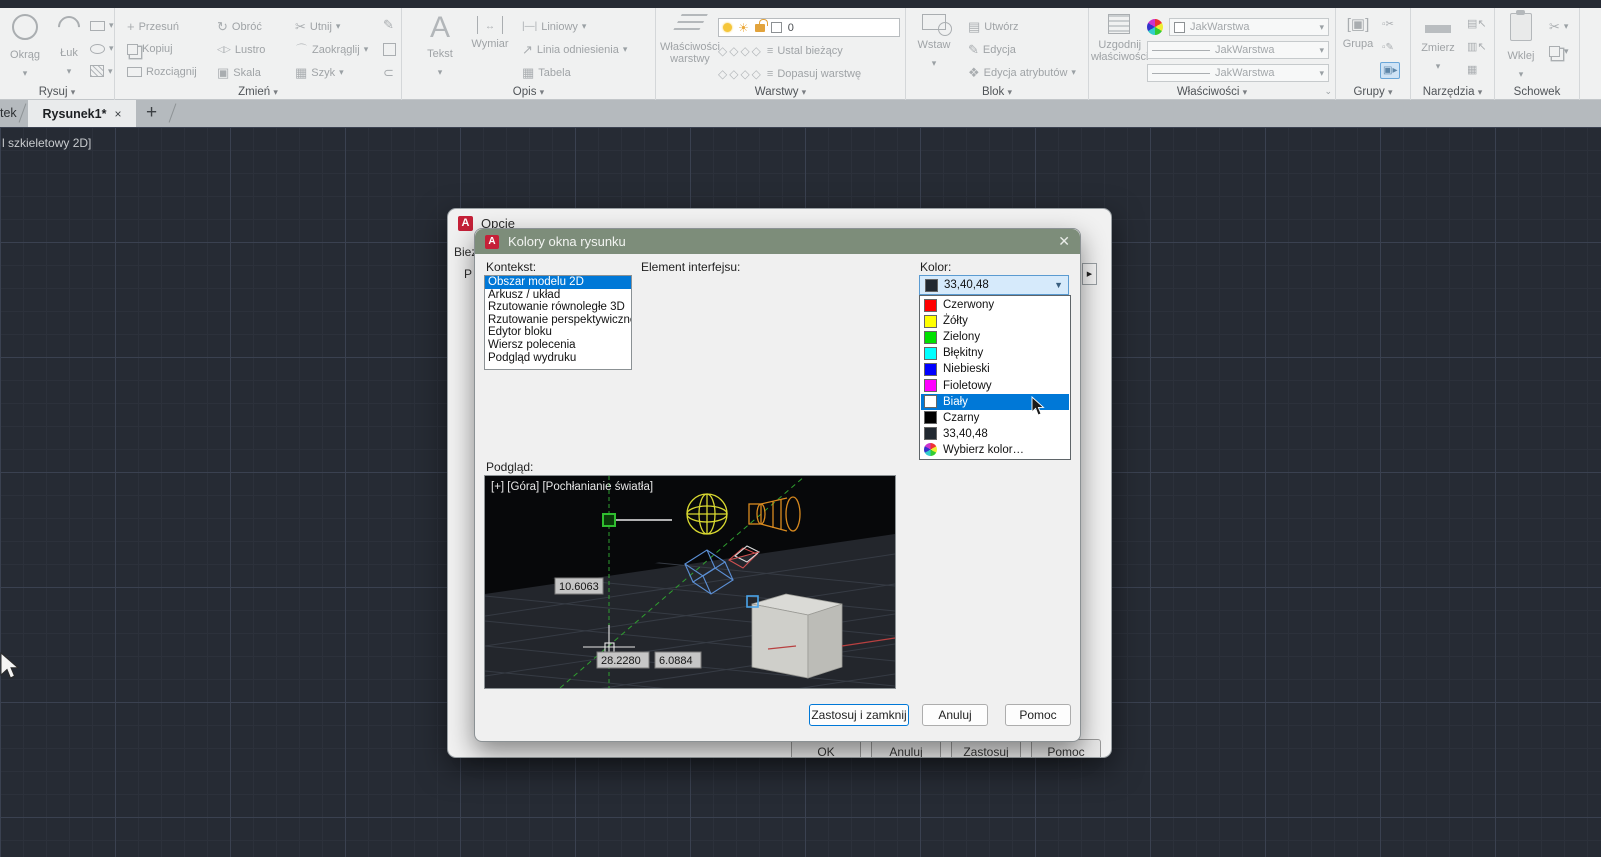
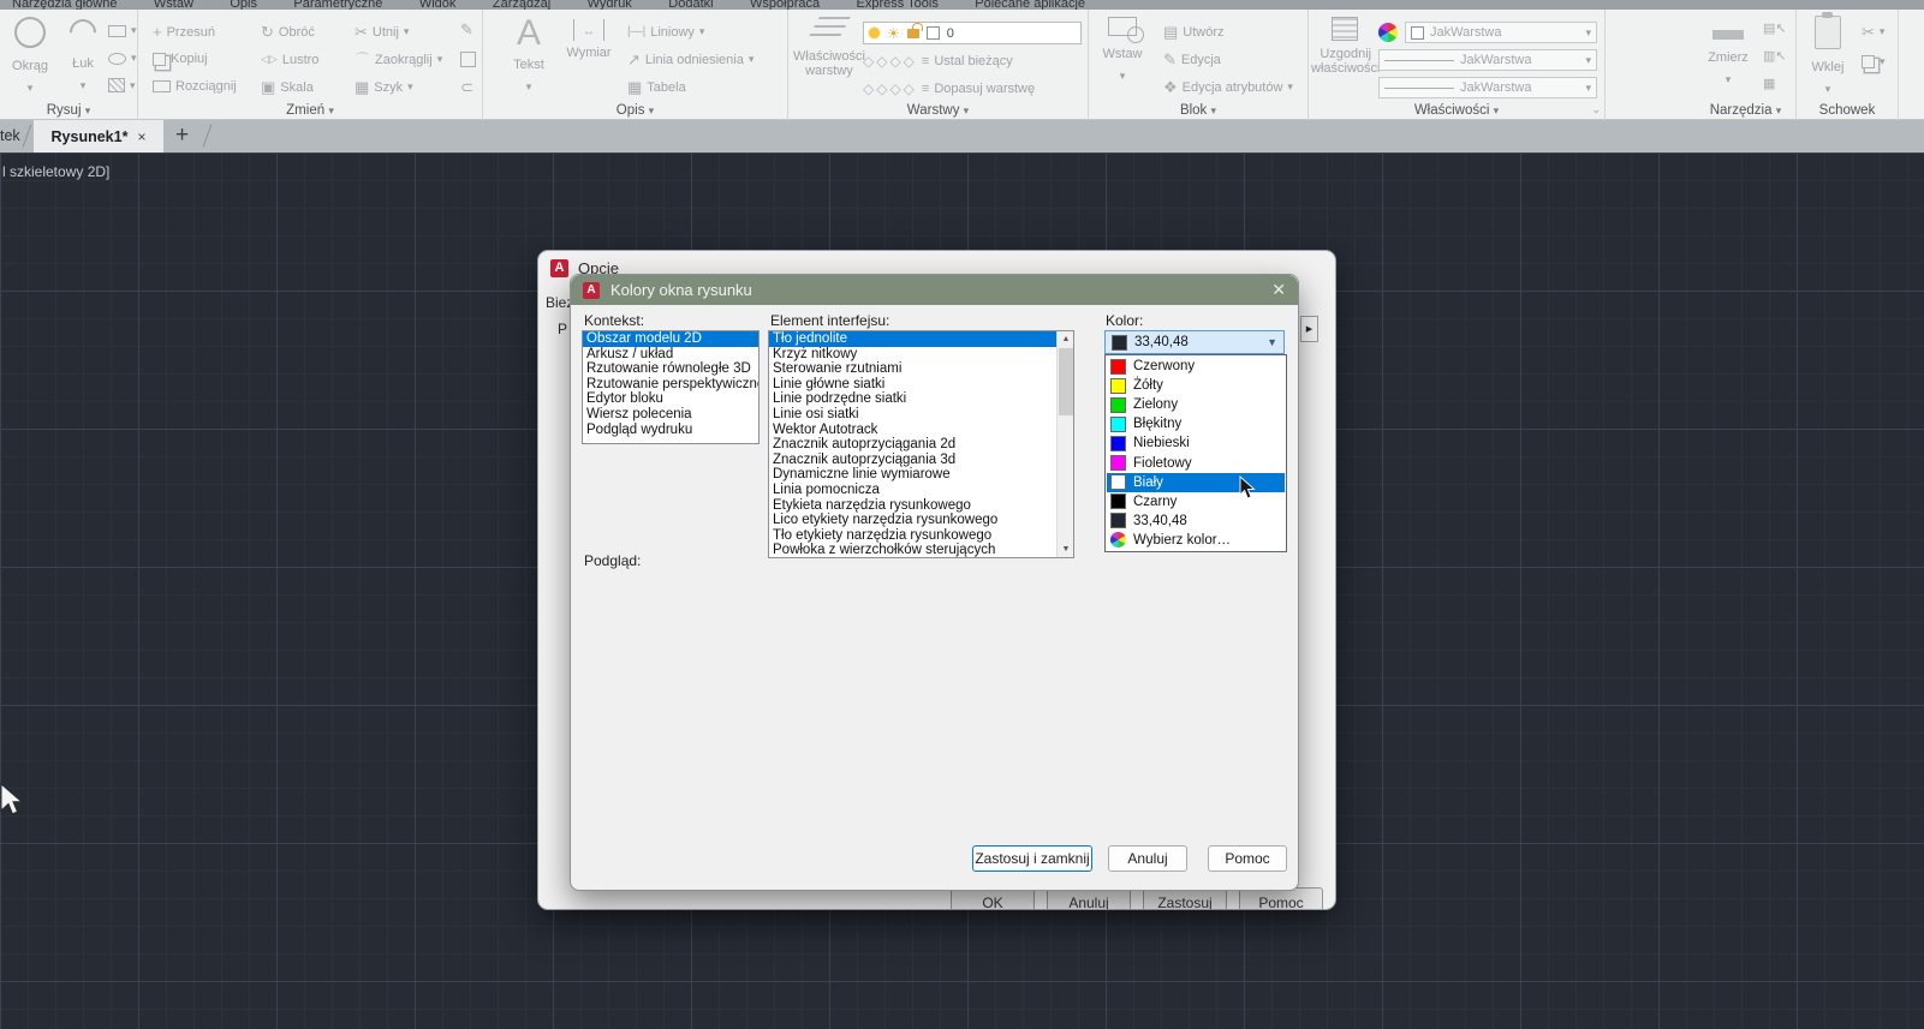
+ Narzędzia główne Wstaw Opis Parametryczne Widok Zarządzaj Wydruk Dodatki Współpraca Express Tools Polecane aplikacje
  Okrąg
  ▾
  Łuk
  ▾
  ▾
  ▾
  ▾
  Rysuj ▾
  +
  Przesuń
  Kopiuj
  Rozciągnij
  ↻
  Obróć
  ◁▷
  Lustro
  ▣
  Skala
  ✂
  Utnij
  ▾
  ⌒
  Zaokrąglij
  ▾
  ▦
  Szyk
  ▾
  ✎
  ⊂
  Zmień ▾
  A
  Tekst
  ▾
  ↔
  Wymiar
  |—|
  Liniowy
  ▾
  ↗
  Linia odniesienia
  ▾
  ▦
  Tabela
  Opis ▾
  Właściwości warstwy
  ☀
  0
  ◇◇◇◇
  ≡
  Ustal bieżący
  ◇◇◇◇
  ≡
  Dopasuj warstwę
  Warstwy ▾
  Wstaw
  ▾
  ▤
  Utwórz
  ✎
  Edycja
  ❖
  Edycja atrybutów
  ▾
  Blok ▾
  Uzgodnij właściwośc
  JakWarstwa
  ▾
  JakWarstwa
  ▾
  JakWarstwa
  ▾
  Właściwości ▾
  ⌄
- [▣]
- Grupa
- ▫✂
- ▫✎
- ▣▸
- Grupy ▾
  Zmierz
  ▾
  ▤↖
  ▥↖
  ▦
  Narzędzia ▾
  Wklej
  ▾
  ✂
  ▾
  ▾
  Schowek
  tek
  Rysunek1*
  ×
  +
  l szkieletowy 2D]
  A
  Opcje
  Bie
  P
  OK
  Anuluj
  Zastosuj
  Pomoc
  A
  Kolory okna rysunku
  ✕
  Kontekst:
  Obszar modelu 2D
  Arkusz / układ
  Rzutowanie równoległe 3D
  Rzutowanie perspektywiczn
  Edytor bloku
  Wiersz polecenia
  Podgląd wydruku
  Element interfejsu:
+ Tło jednolite
+ Krzyż nitkowy
+ Sterowanie rzutniami
+ Linie główne siatki
+ Linie podrzędne siatki
+ Linie osi siatki
+ Wektor Autotrack
+ Znacznik autoprzyciągania 2d
+ Znacznik autoprzyciągania 3d
+ Dynamiczne linie wymiarowe
+ Linia pomocnicza
+ Etykieta narzędzia rysunkowego
+ Lico etykiety narzędzia rysunkowego
+ Tło etykiety narzędzia rysunkowego
+ Powłoka z wierzchołków sterujących
  Kolor:
  33,40,48
  ▼
  Czerwony
  Żółty
  Zielony
  Błękitny
  Niebieski
  Fioletowy
  Biały
  Czarny
  33,40,48
  Wybierz kolor…
  Podgląd:
- 10.6063
- 28.2280
- 6.0884
- [+] [Góra] [Pochłanianie światła]
  Zastosuj i zamknij
  Anuluj
  Pomoc
